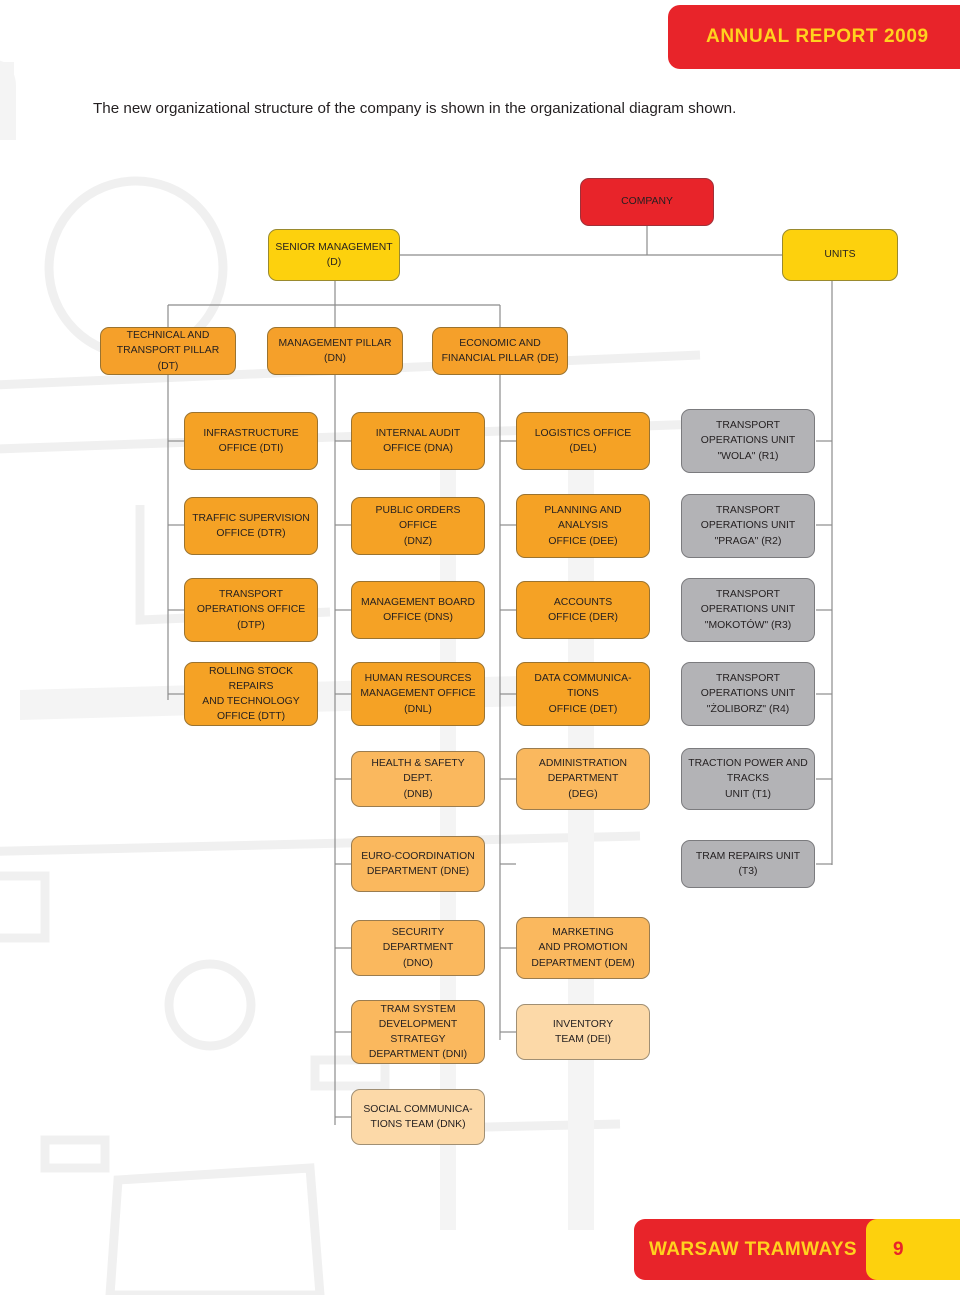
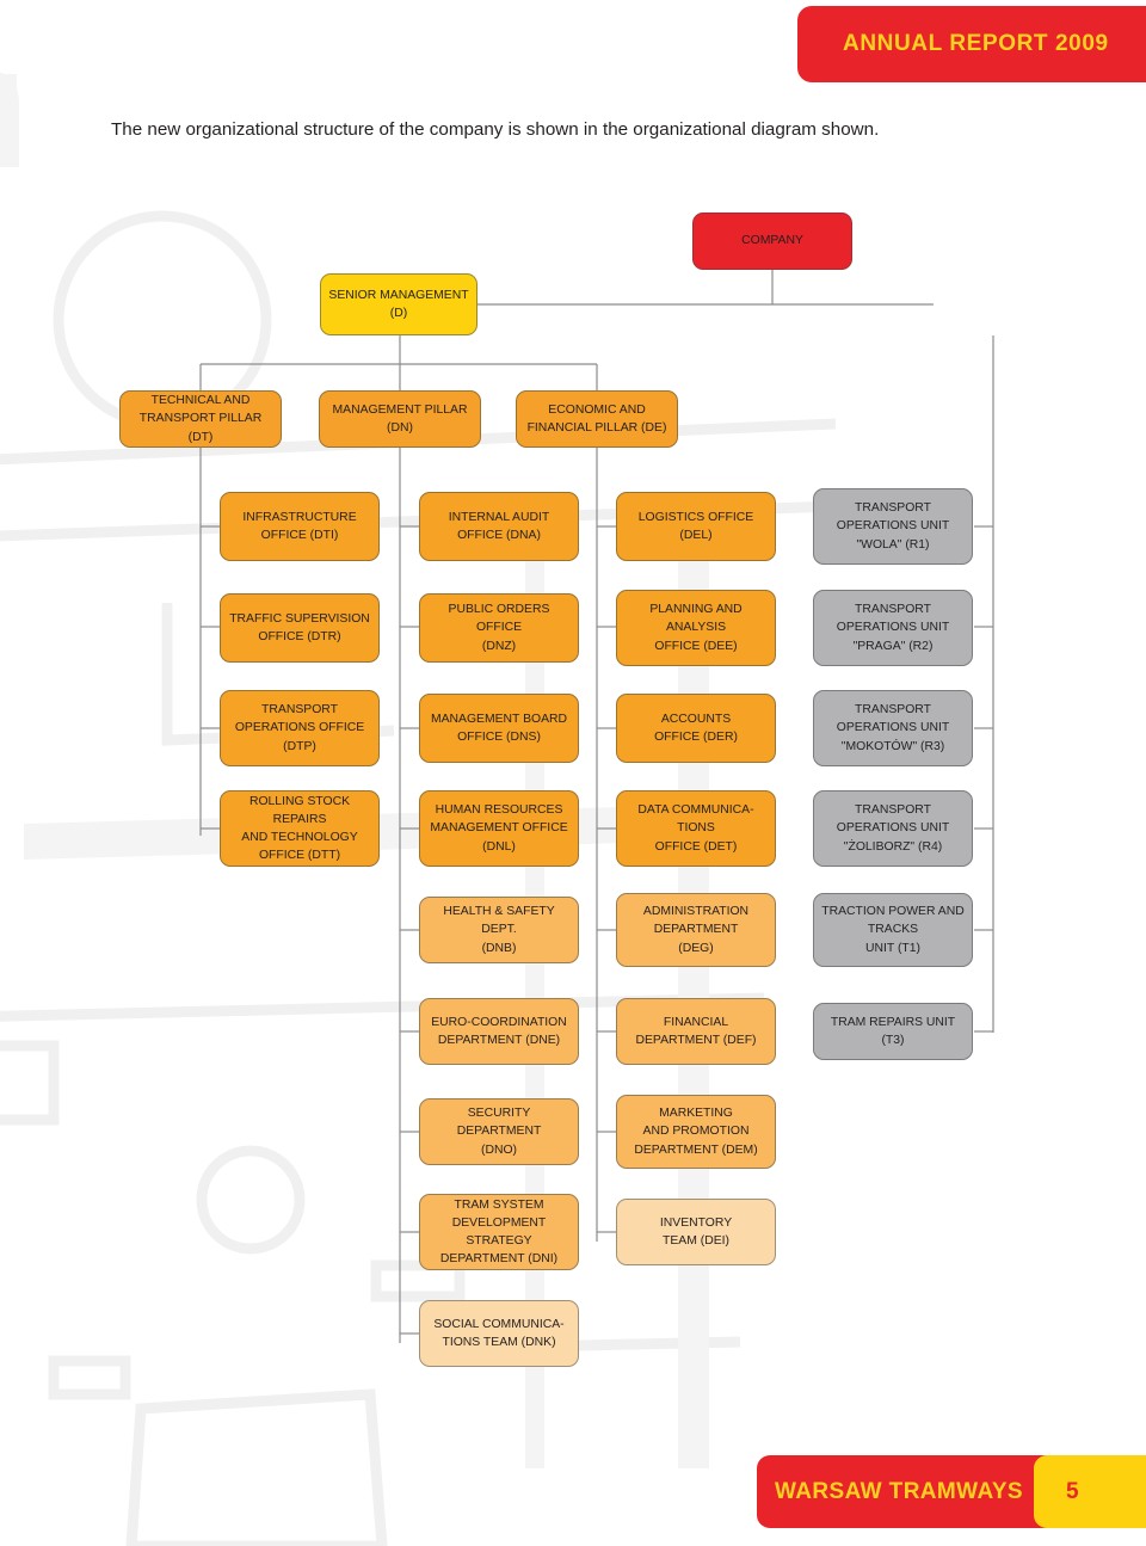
  ANNUAL REPORT 2009
  The new organizational structure of the company is shown in the organizational diagram shown.
  COMPANY
  SENIOR MANAGEMENT
  (D)
- UNITS
  TECHNICAL AND
  TRANSPORT PILLAR (DT)
  MANAGEMENT PILLAR
  (DN)
  ECONOMIC AND
  FINANCIAL PILLAR (DE)
  INFRASTRUCTURE
  OFFICE (DTI)
  TRAFFIC SUPERVISION
  OFFICE (DTR)
  TRANSPORT
  OPERATIONS OFFICE
  (DTP)
  ROLLING STOCK REPAIRS
  AND TECHNOLOGY
  OFFICE (DTT)
  INTERNAL AUDIT
  OFFICE (DNA)
  PUBLIC ORDERS OFFICE
  (DNZ)
  MANAGEMENT BOARD
  OFFICE (DNS)
  HUMAN RESOURCES
  MANAGEMENT OFFICE
  (DNL)
  HEALTH & SAFETY DEPT.
  (DNB)
  EURO-COORDINATION
  DEPARTMENT (DNE)
  SECURITY DEPARTMENT
  (DNO)
  TRAM SYSTEM
  DEVELOPMENT STRATEGY
  DEPARTMENT (DNI)
  SOCIAL COMMUNICA-
  TIONS TEAM (DNK)
  LOGISTICS OFFICE (DEL)
  PLANNING AND
  ANALYSIS
  OFFICE (DEE)
  ACCOUNTS
  OFFICE (DER)
  DATA COMMUNICA-
  TIONS
  OFFICE (DET)
  ADMINISTRATION
  DEPARTMENT
  (DEG)
+ FINANCIAL
+ DEPARTMENT (DEF)
  MARKETING
  AND PROMOTION
  DEPARTMENT (DEM)
  INVENTORY
  TEAM (DEI)
  TRANSPORT
  OPERATIONS UNIT
  "WOLA" (R1)
  TRANSPORT
  OPERATIONS UNIT
  "PRAGA" (R2)
  TRANSPORT
  OPERATIONS UNIT
  "MOKOTÓW" (R3)
  TRANSPORT
  OPERATIONS UNIT
  "ŻOLIBORZ" (R4)
  TRACTION POWER AND
  TRACKS
  UNIT (T1)
  TRAM REPAIRS UNIT (T3)
  WARSAW TRAMWAYS
- 9
+ 5
